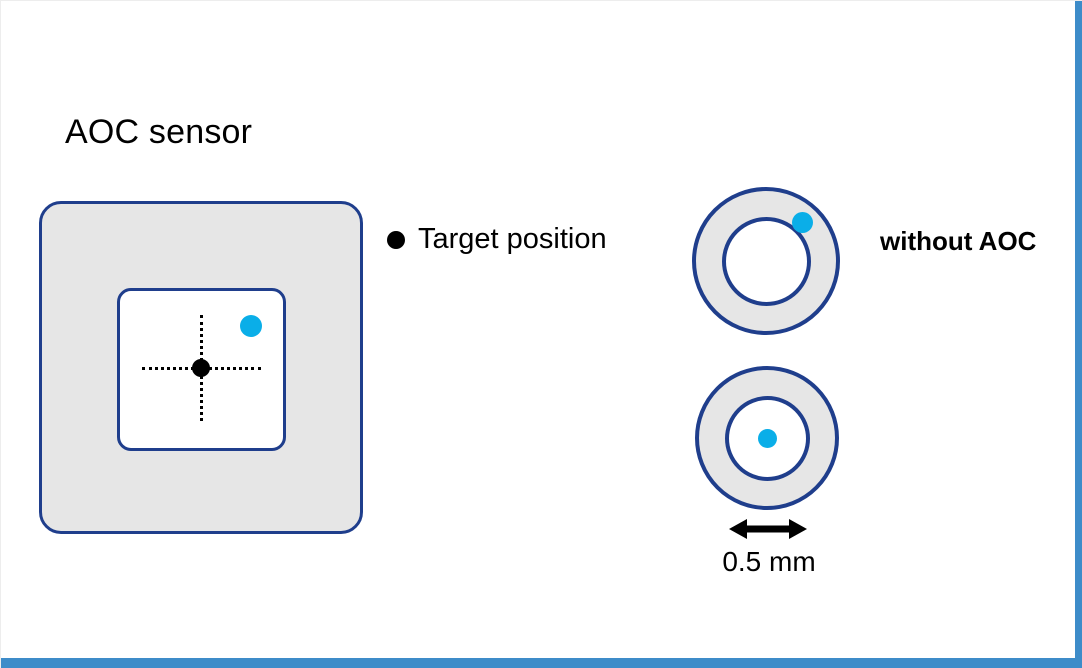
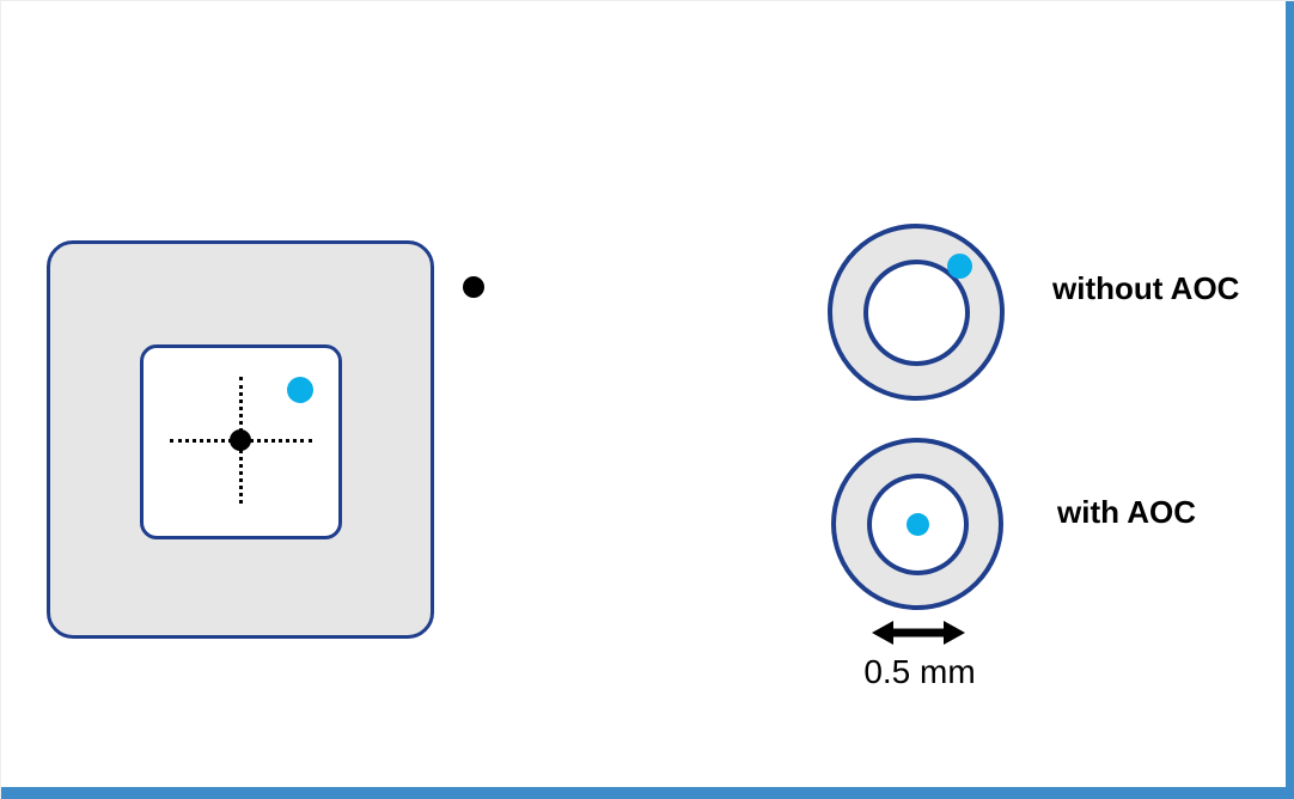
- AOC sensor
- Target position
  without AOC
+ with AOC
  0.5 mm
